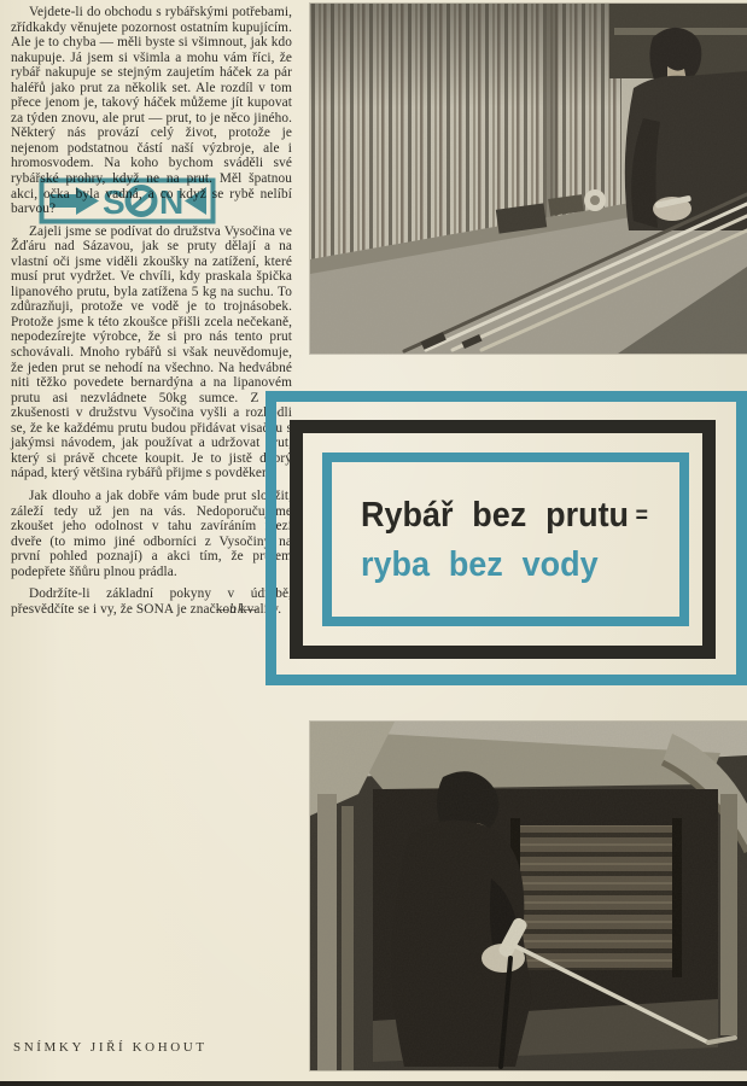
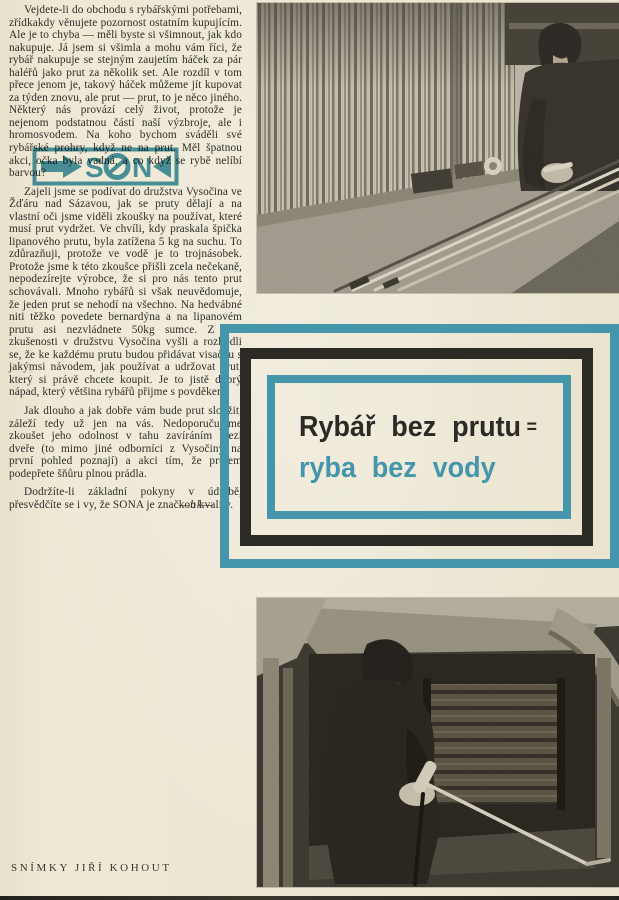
  Vejdete-li do obchodu s rybářskými potřebami, zřídkakdy věnujete pozornost ostatním kupujícím. Ale je to chyba — měli byste si všimnout, jak kdo nakupuje. Já jsem si všimla a mohu vám říci, že rybář nakupuje se stejným zaujetím háček za pár haléřů jako prut za několik set. Ale rozdíl v tom přece jenom je, takový háček můžeme jít kupovat za týden znovu, ale prut — prut, to je něco jiného. Některý nás provází celý život, protože je nejenom podstatnou částí naší výzbroje, ale i hromosvodem. Na koho bychom sváděli své rybář Měl špatnou akci, očkala vadá, co kde rybě nelíbí barvou?
- Zajeli jsme se podívat do družstva Vysočina ve Žďáru nad Sázavou, jak se pruty dělají a na vlastní oči jsme viděli zkoušky na zatížení, které musí prut vydržet. Ve chvíli, kdy praskala špička lipanového prutu, byla zatížena 5 kg na suchu. To zdůrazňuji, protože ve vodě je to trojnásobek. Protože jsme k této zkoušce přišli zcela nečekaně, nepodezírejte výrobce, že si pro nás tento prut schovávali. Mnoho rybářů si však neuvědomuje, že jeden prut se nehodí na všechno. Na hedvábné niti těžko povedete bernardýna a na lipanovém prutu asi nezvládnete 50kg sumce. Z této zkušenosti v družstvu Vysočina vyšli a rozhodli se, že ke každému prutu budou přidávat visačku s jakýmsi návodem, jak používat a udržovat prut, který si právě chcete koupit. Je to jistě dobrý nápad, který většina rybářů přijme s povděkem.
+ Zajeli jsme se podívat do družstva Vysočina ve Žďáru nad Sázavou, jak se pruty dělají a na vlastní oči jsme viděli zkoušky na používat, které musí prut vydržet. Ve chvíli, kdy praskala špička lipanového prutu, byla zatížena 5 kg na suchu. To zdůrazňuji, protože ve vodě je to trojnásobek. Protože jsme k této zkoušce přišli zcela nečekaně, nepodezírejte výrobce, že si pro nás tento prut schovávali. Mnoho rybářů si však neuvědomuje, že jeden prut se nehodí na všechno. Na hedvábné niti těžko povedete bernardýna a na lipanovém prutu asi nezvládnete 50kg sumce. Z této zkušenosti v družstvu Vysočina vyšli a rozhodli se, že ke každému prutu budou přidávat visačku s jakýmsi návodem, jak používat a udržovat prut, který si právě chcete koupit. Je to jistě dobrý nápad, který většina rybářů přijme s povděkem.
  Jak dlouho a jak dobře vám bude prut sloužit, záleží tedy už jen na vás. Nedoporučujeme zkoušet jeho odolnost v tahu zavíráním mezi dveře (to mimo jiné odborníci z Vysočiny na první pohled poznají) a akci tím, že prutem podepřete šňůru plnou prádla.
  Dodržíte-li základní pokyny v údržbě, přesvědčíte se i vy, že SONA je značkou kvality.
  —bk—
  S
  N
  Rybář bez prutu =
  ryba bez vody
  SNÍMKY JIŘÍ KOHOUT
